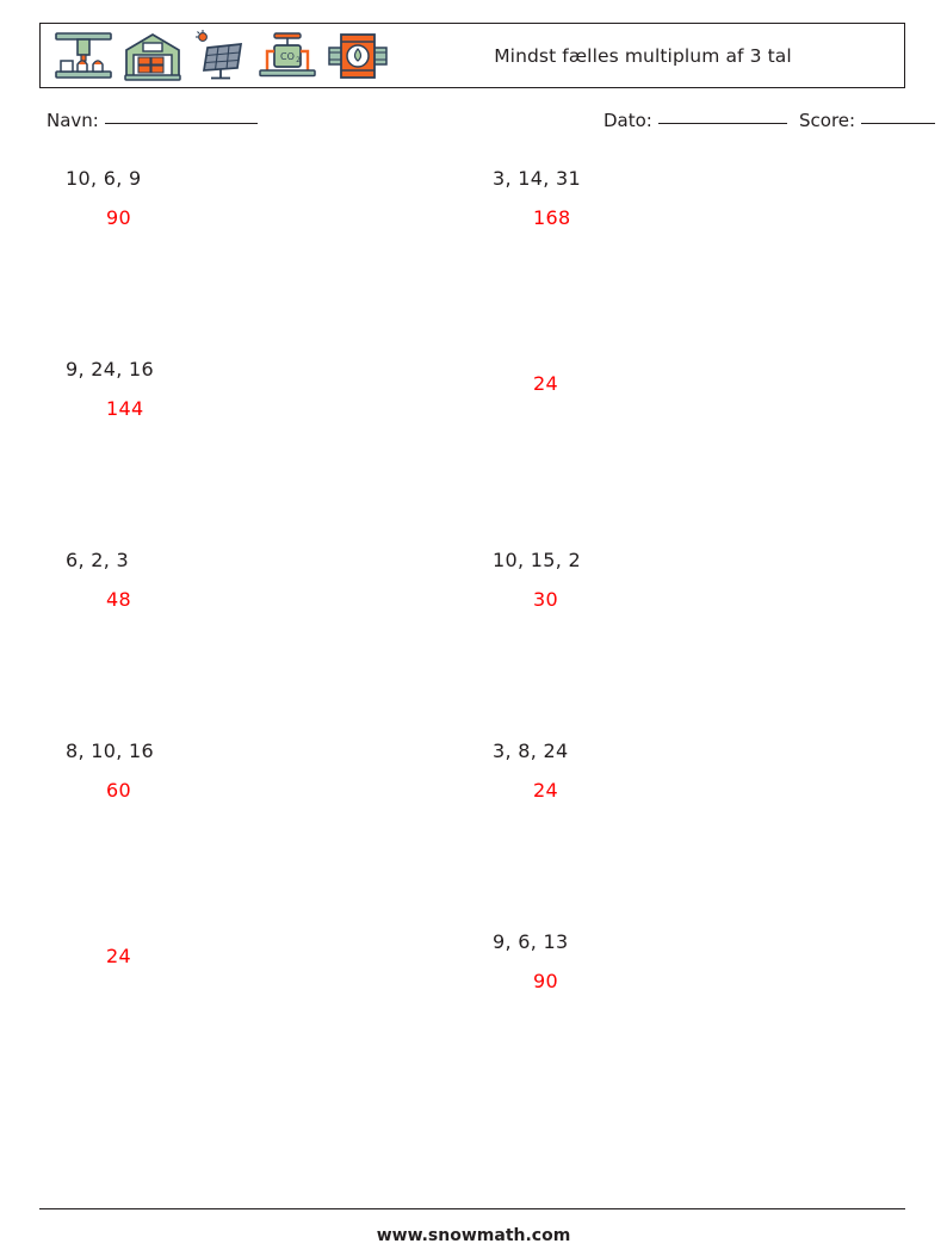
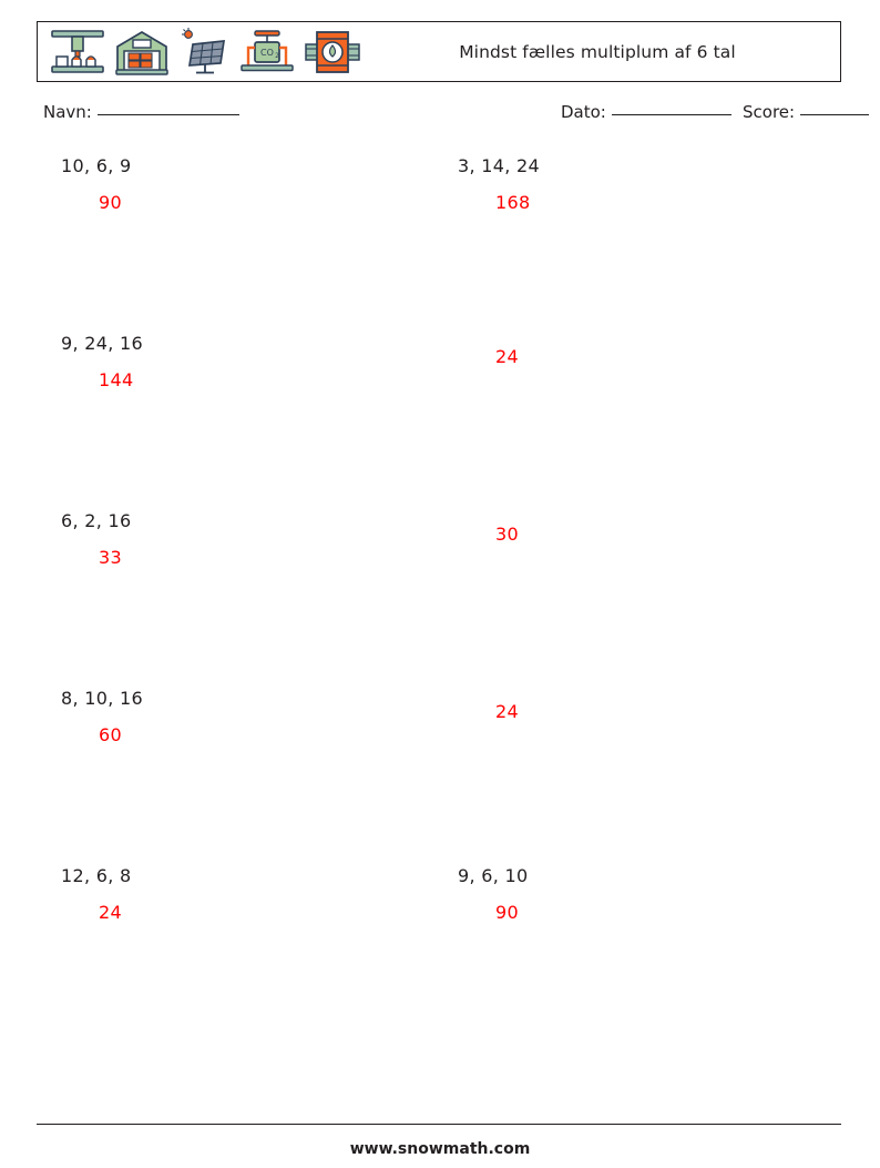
  CO
- Mindst fælles multiplum af 3 tal
+ Mindst fælles multiplum af 6 tal
  Navn:
  Dato:
  Score:
  10, 6, 9
  90
- 3, 14, 31
+ 3, 14, 24
  168
  9, 24, 16
  144
  24
- 6, 2, 3
+ 6, 2, 16
- 48
+ 33
- 10, 15, 2
  30
  8, 10, 16
  60
- 3, 8, 24
  24
+ 12, 6, 8
  24
- 9, 6, 13
+ 9, 6, 10
  90
  www.snowmath.com
